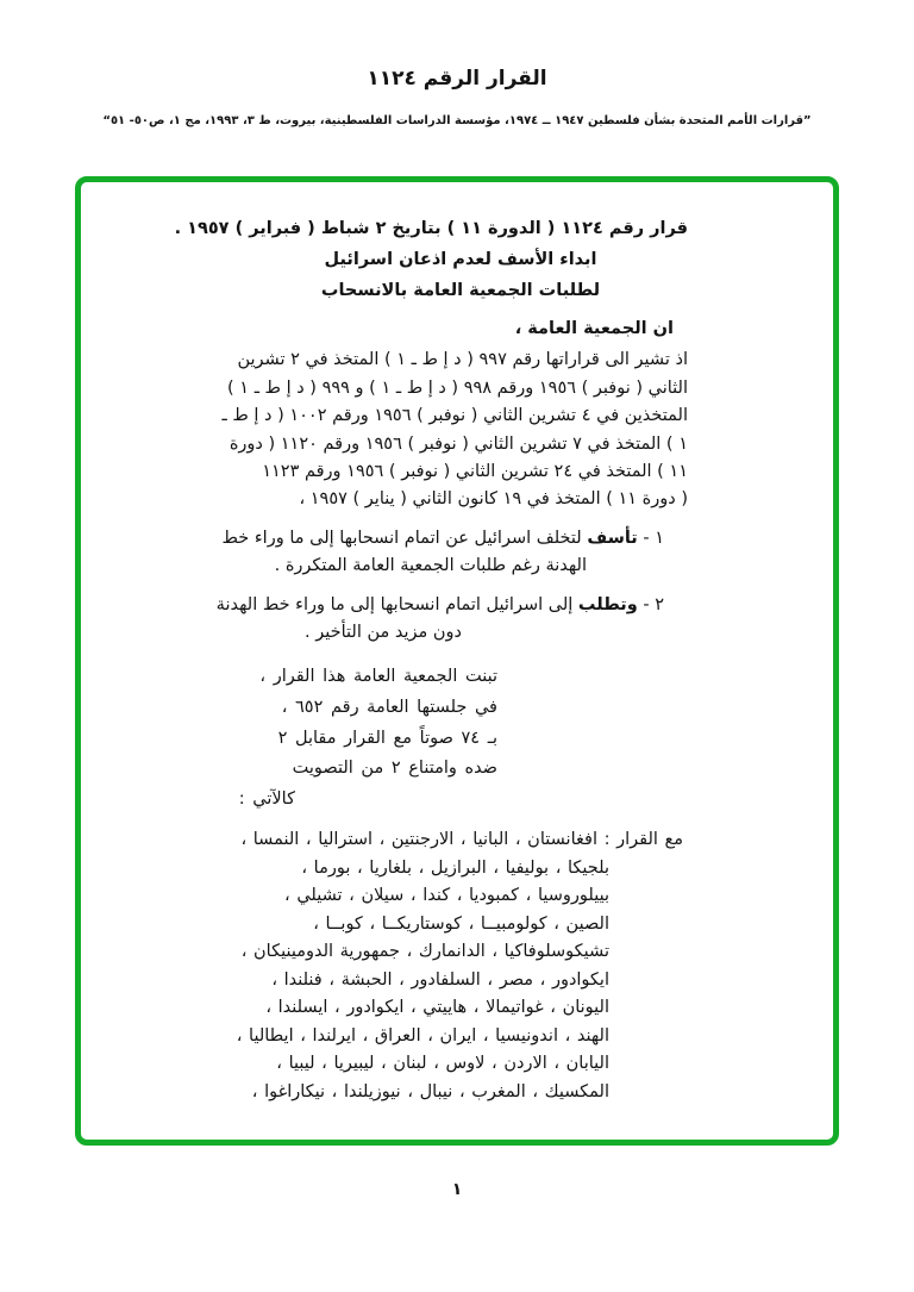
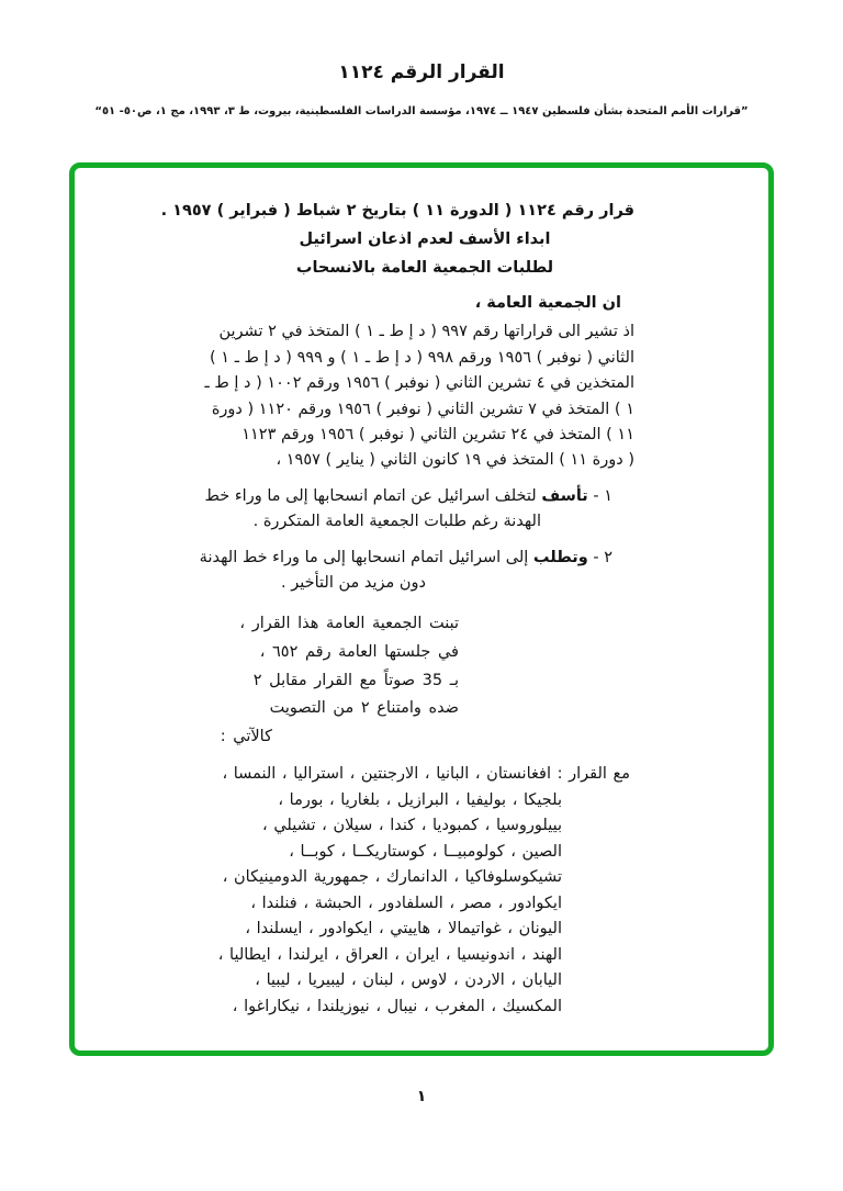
  القرار الرقم ١١٢٤
  ”قرارات الأمم المتحدة بشأن فلسطين ١٩٤٧ ــ ١٩٧٤، مؤسسة الدراسات الفلسطينية، بيروت، ط ٣، ١٩٩٣، مج ١، ص٥٠- ٥١“
  قرار رقم ١١٢٤ ( الدورة ١١ ) بتاريخ ٢ شباط ( فبراير ) ١٩٥٧ .
  ابداء الأسف لعدم اذعان اسرائيل
  لطلبات الجمعية العامة بالانسحاب
  ان الجمعية العامة ،
  اذ تشير الى قراراتها رقم ٩٩٧ ( د إ ط ـ ١ ) المتخذ في ٢ تشرين
  الثاني ( نوفبر ) ١٩٥٦ ورقم ٩٩٨ ( د إ ط ـ ١ ) و ٩٩٩ ( د إ ط ـ ١ )
  المتخذين في ٤ تشرين الثاني ( نوفبر ) ١٩٥٦ ورقم ١٠٠٢ ( د إ ط ـ
  ١ ) المتخذ في ٧ تشرين الثاني ( نوفبر ) ١٩٥٦ ورقم ١١٢٠ ( دورة
  ١١ ) المتخذ في ٢٤ تشرين الثاني ( نوفبر ) ١٩٥٦ ورقم ١١٢٣
  ( دورة ١١ ) المتخذ في ١٩ كانون الثاني ( يناير ) ١٩٥٧ ،
  ١ - تأسف لتخلف اسرائيل عن اتمام انسحابها إلى ما وراء خط
  الهدنة رغم طلبات الجمعية العامة المتكررة .
  ٢ - وتطلب إلى اسرائيل اتمام انسحابها إلى ما وراء خط الهدنة
  دون مزيد من التأخير .
  تبنت الجمعية العامة هذا القرار ،
  في جلستها العامة رقم ٦٥٢ ،
- بـ ٧٤ صوتاً مع القرار مقابل ٢
+ بـ 35 صوتاً مع القرار مقابل ٢
  ضده وامتناع ٢ من التصويت
  كالآتي :
  مع القرار : افغانستان ، البانيا ، الارجنتين ، استراليا ، النمسا ،
  بلجيكا ، بوليفيا ، البرازيل ، بلغاريا ، بورما ،
  بييلوروسيا ، كمبوديا ، كندا ، سيلان ، تشيلي ،
  الصين ، كولومبيــا ، كوستاريكــا ، كوبــا ،
  تشيكوسلوفاكيا ، الدانمارك ، جمهورية الدومينيكان ،
  ايكوادور ، مصر ، السلفادور ، الحبشة ، فنلندا ،
  اليونان ، غواتيمالا ، هاييتي ، ايكوادور ، ايسلندا ،
  الهند ، اندونيسيا ، ايران ، العراق ، ايرلندا ، ايطاليا ،
  اليابان ، الاردن ، لاوس ، لبنان ، ليبيريا ، ليبيا ،
  المكسيك ، المغرب ، نيبال ، نيوزيلندا ، نيكاراغوا ،
  ١
